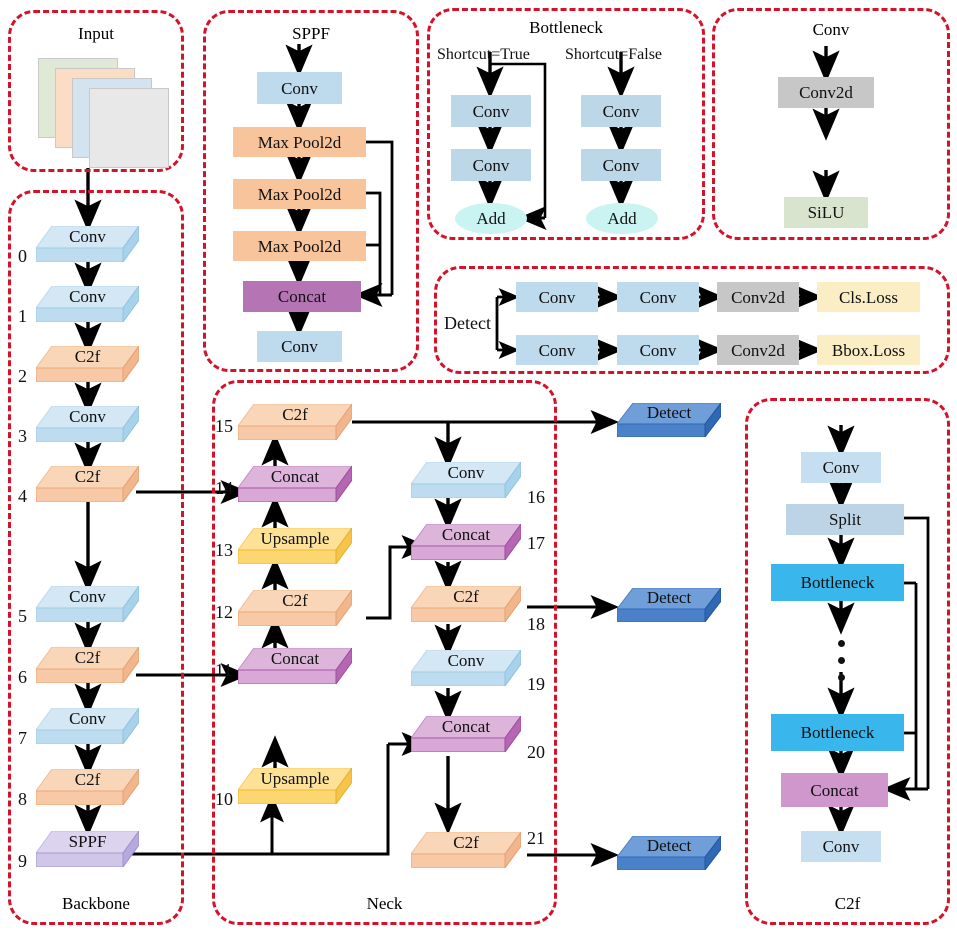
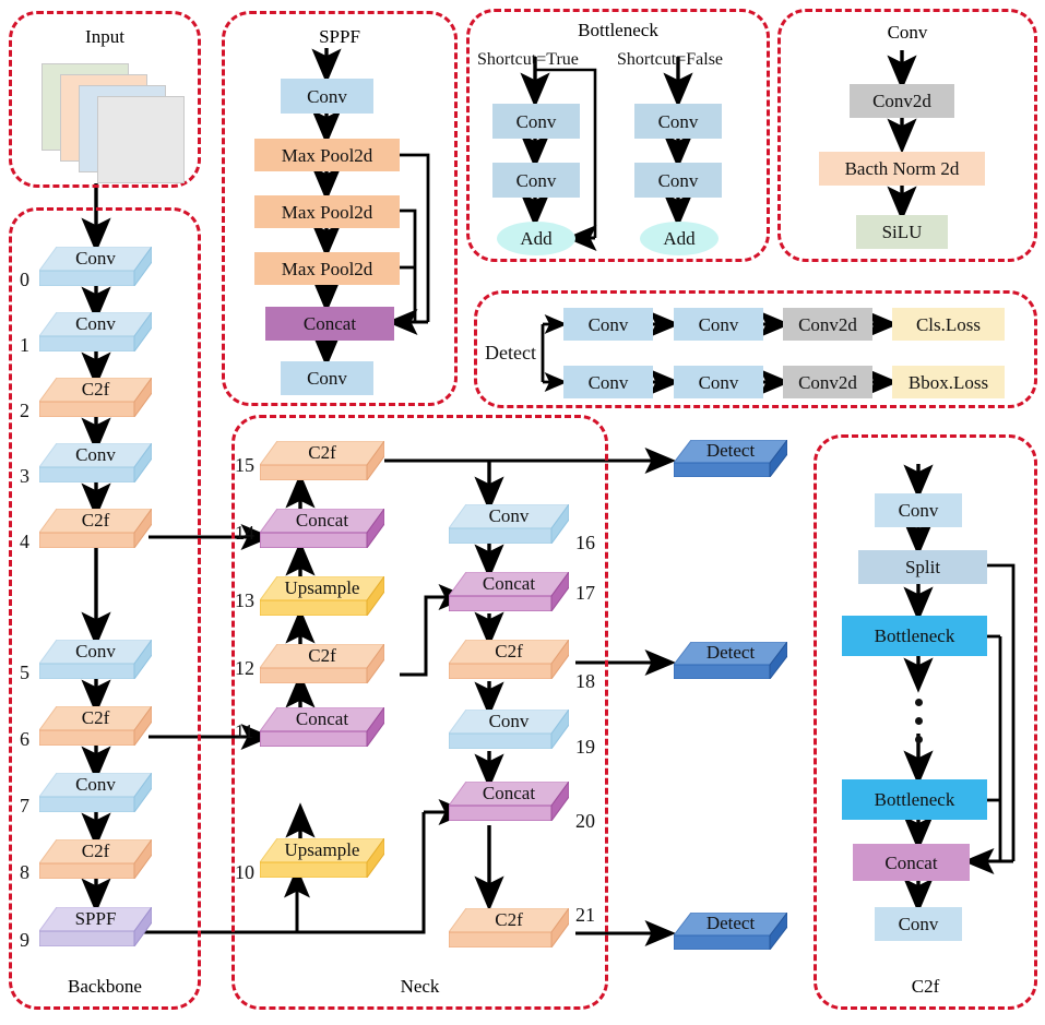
  Input
  SPPF
  Bottleneck
  Conv
  Detect
  Backbone
  Neck
  C2f
  Conv
  0
  Conv
  1
  C2f
  2
  Conv
  3
  C2f
  4
  Conv
  5
  C2f
  6
  Conv
  7
  C2f
  8
  SPPF
  9
  C2f
  15
  Concat
  14
  Upsample
  13
  C2f
  12
  Concat
  11
  Upsample
  10
  Conv
  16
  Concat
  17
  C2f
  18
  Conv
  19
  Concat
  20
  C2f
  21
  Detect
  Detect
  Detect
  Conv
  Max Pool2d
  Max Pool2d
  Max Pool2d
  Concat
  Conv
  Shortcut=True
  Conv
  Conv
  Add
  Shortcut=False
  Conv
  Conv
  Add
  Conv2d
+ Bacth Norm 2d
  SiLU
  Conv
  Conv
  Conv2d
  Cls.Loss
  Conv
  Conv
  Conv2d
  Bbox.Loss
  Conv
  Split
  Bottleneck
  Bottleneck
  Concat
  Conv
